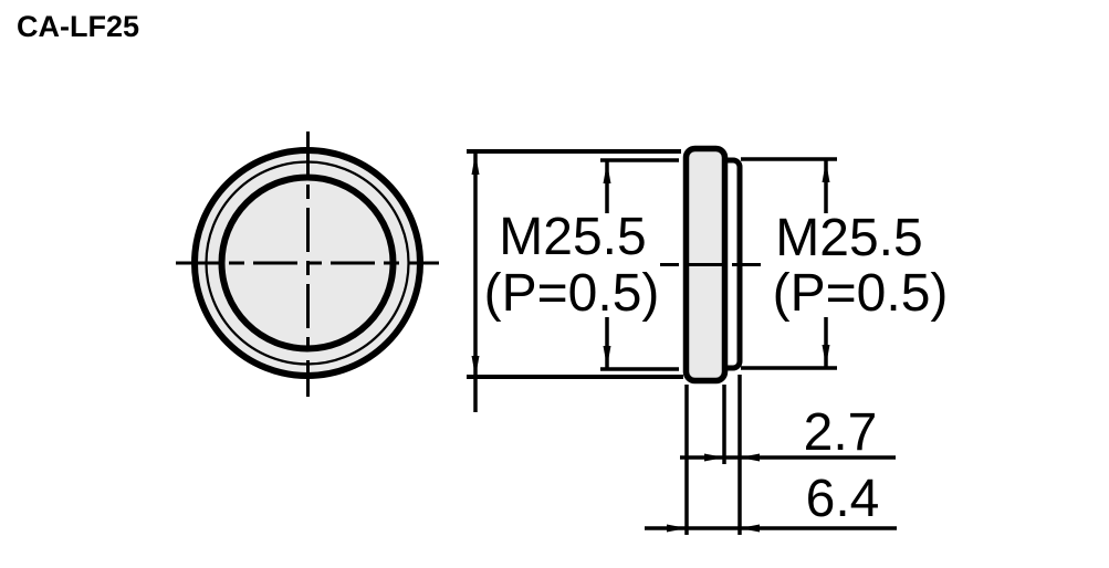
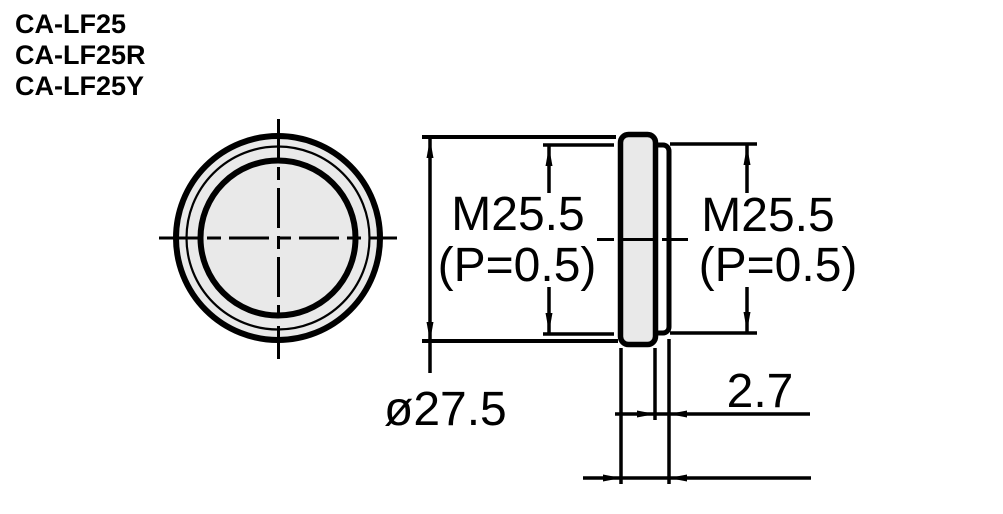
  CA-LF25
+ CA-LF25R
+ CA-LF25Y
+ ø27.5
  M25.5
  (P=0.5)
  M25.5
  (P=0.5)
  2.7
- 6.4
